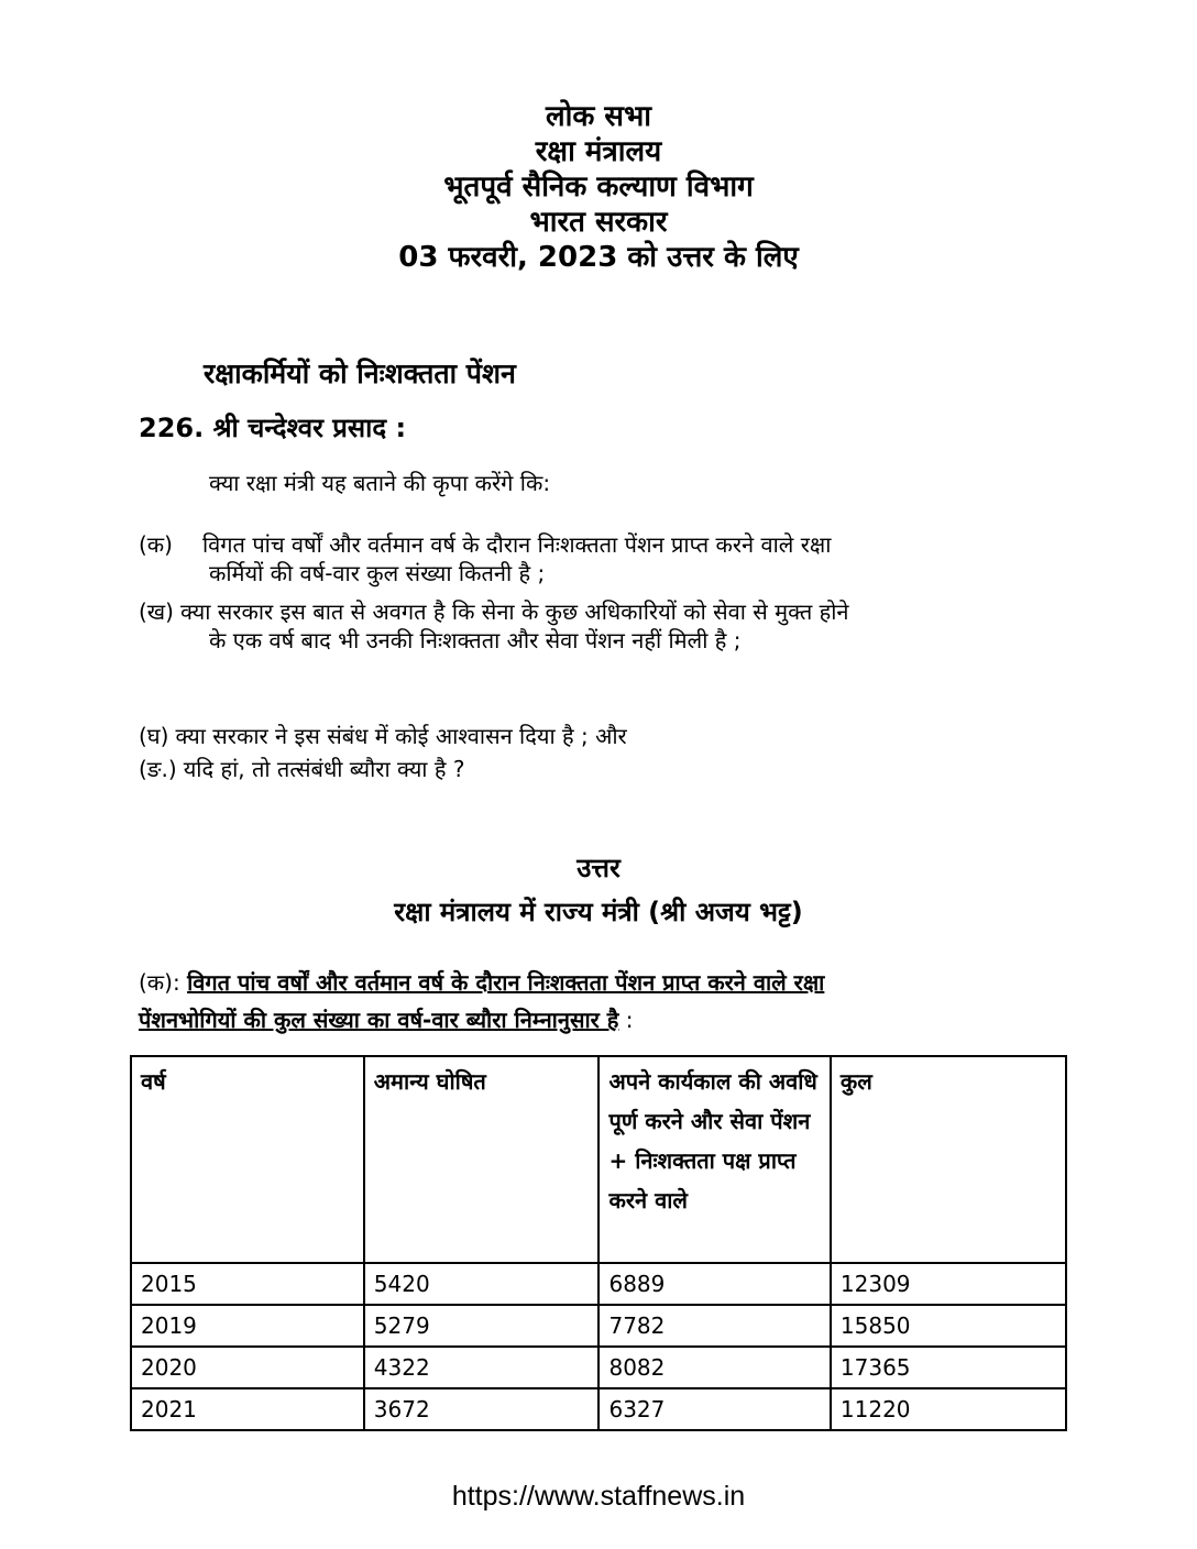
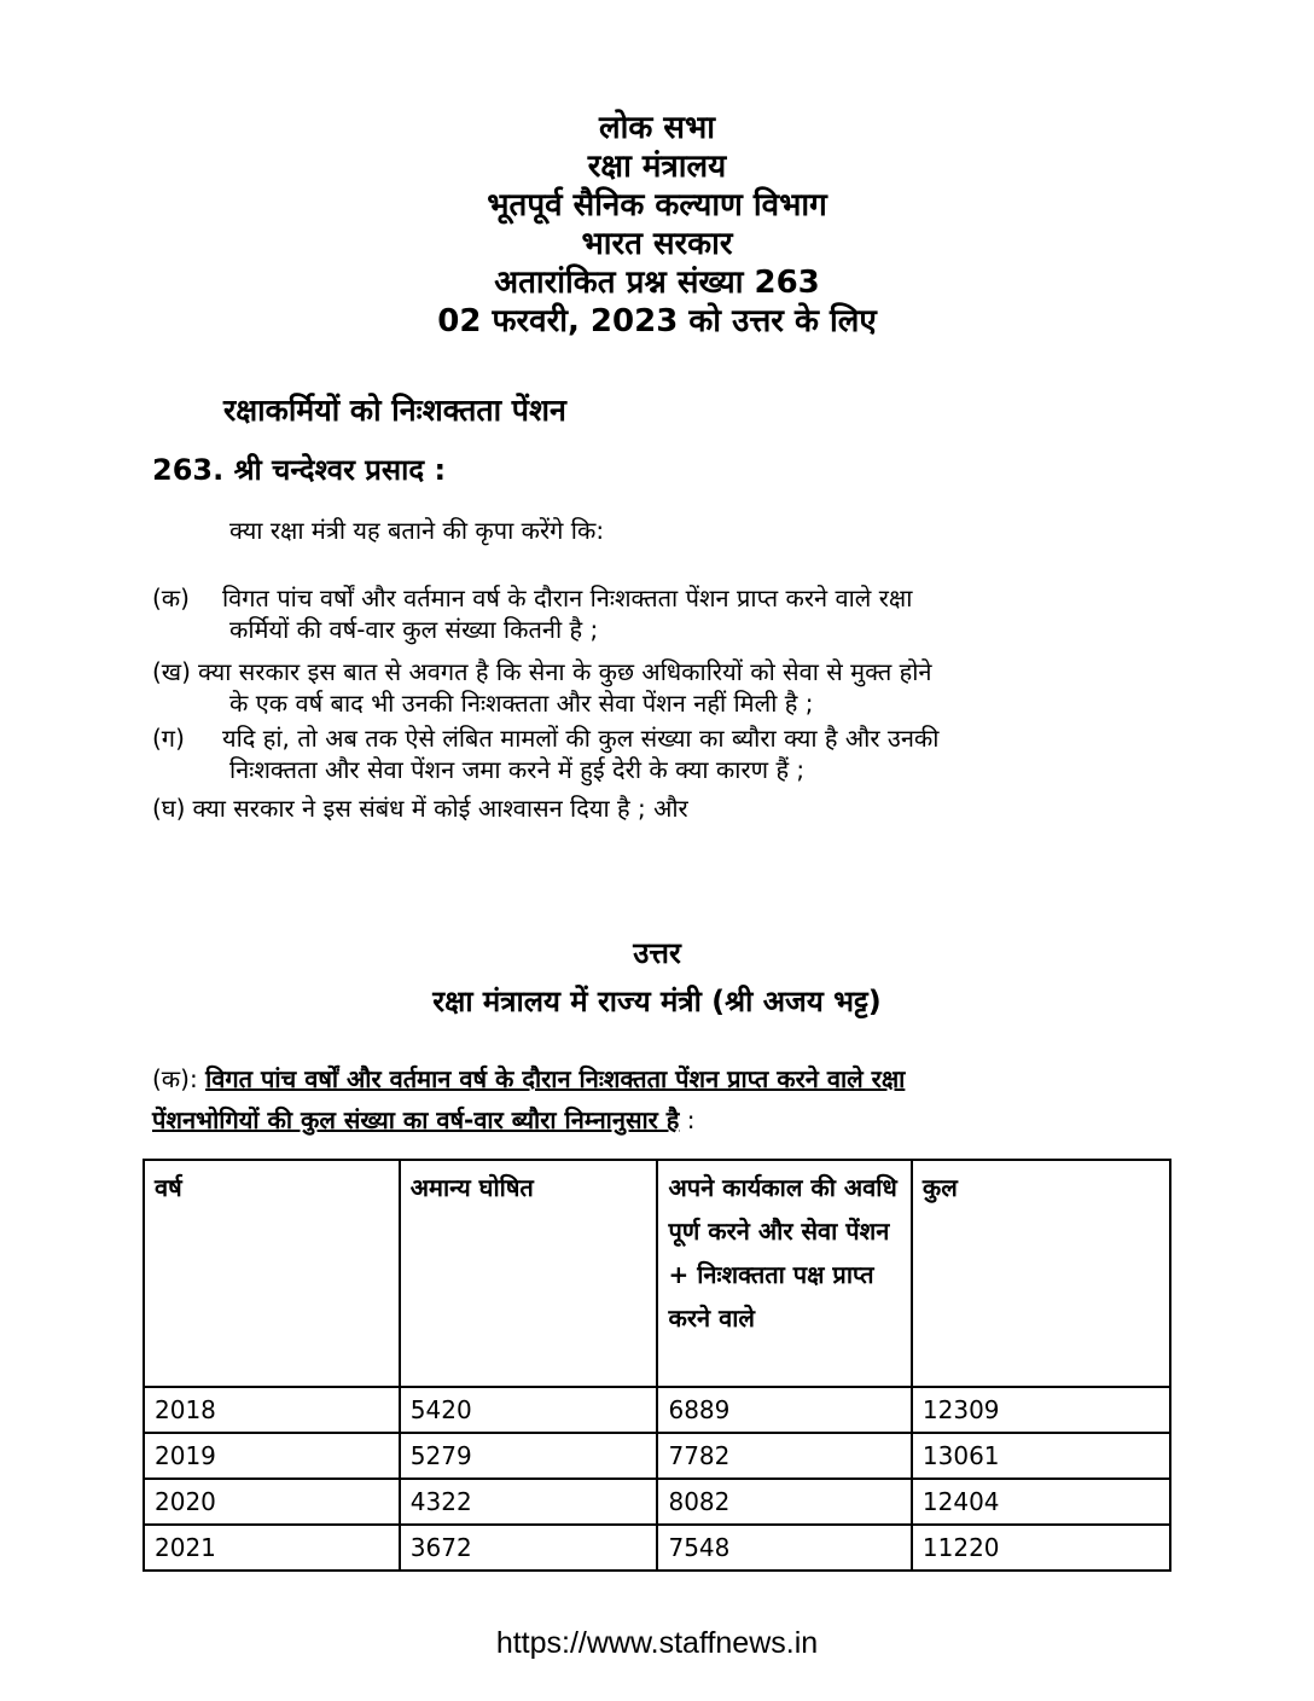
  लोक सभा
  रक्षा मंत्रालय
  भूतपूर्व सैनिक कल्याण विभाग
  भारत सरकार
+ अतारांकित प्रश्न संख्या 263
- 03 फरवरी, 2023 को उत्तर के लिए
+ 02 फरवरी, 2023 को उत्तर के लिए
  रक्षाकर्मियों को निःशक्तता पेंशन
- 226. श्री चन्देश्वर प्रसाद :
+ 263. श्री चन्देश्वर प्रसाद :
  क्या रक्षा मंत्री यह बताने की कृपा करेंगे कि:
  (क) विगत पांच वर्षों और वर्तमान वर्ष के दौरान निःशक्तता पेंशन प्राप्त करने वाले रक्षा
  कर्मियों की वर्ष-वार कुल संख्या कितनी है ;
  (ख) क्या सरकार इस बात से अवगत है कि सेना के कुछ अधिकारियों को सेवा से मुक्त होने
  के एक वर्ष बाद भी उनकी निःशक्तता और सेवा पेंशन नहीं मिली है ;
+ (ग) यदि हां, तो अब तक ऐसे लंबित मामलों की कुल संख्या का ब्यौरा क्या है और उनकी
+ निःशक्तता और सेवा पेंशन जमा करने में हुई देरी के क्या कारण हैं ;
  (घ) क्या सरकार ने इस संबंध में कोई आश्वासन दिया है ; और
- (ङ.) यदि हां, तो तत्संबंधी ब्यौरा क्या है ?
  उत्तर
  रक्षा मंत्रालय में राज्य मंत्री (श्री अजय भट्ट)
  (क): विगत पांच वर्षों और वर्तमान वर्ष के दौरान निःशक्तता पेंशन प्राप्त करने वाले रक्षा
  पेंशनभोगियों की कुल संख्या का वर्ष-वार ब्यौरा निम्नानुसार है :
  वर्ष	अमान्य घोषित	अपने कार्यकाल की अवधि पूर्ण करने और सेवा पेंशन + निःशक्तता पक्ष प्राप्त करने वाले	कुल
- 2015	5420	6889	12309
+ 2018	5420	6889	12309
- 2019	5279	7782	15850
+ 2019	5279	7782	13061
- 2020	4322	8082	17365
+ 2020	4322	8082	12404
- 2021	3672	6327	11220
+ 2021	3672	7548	11220
  https://www.staffnews.in
